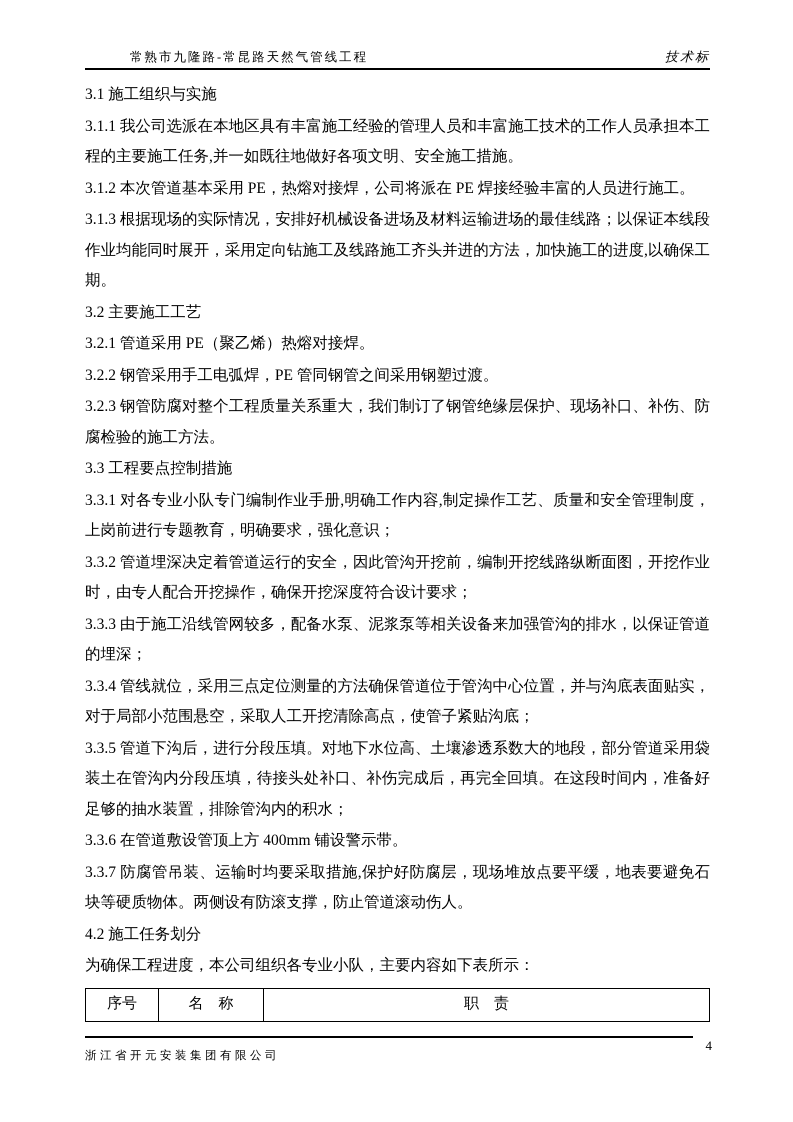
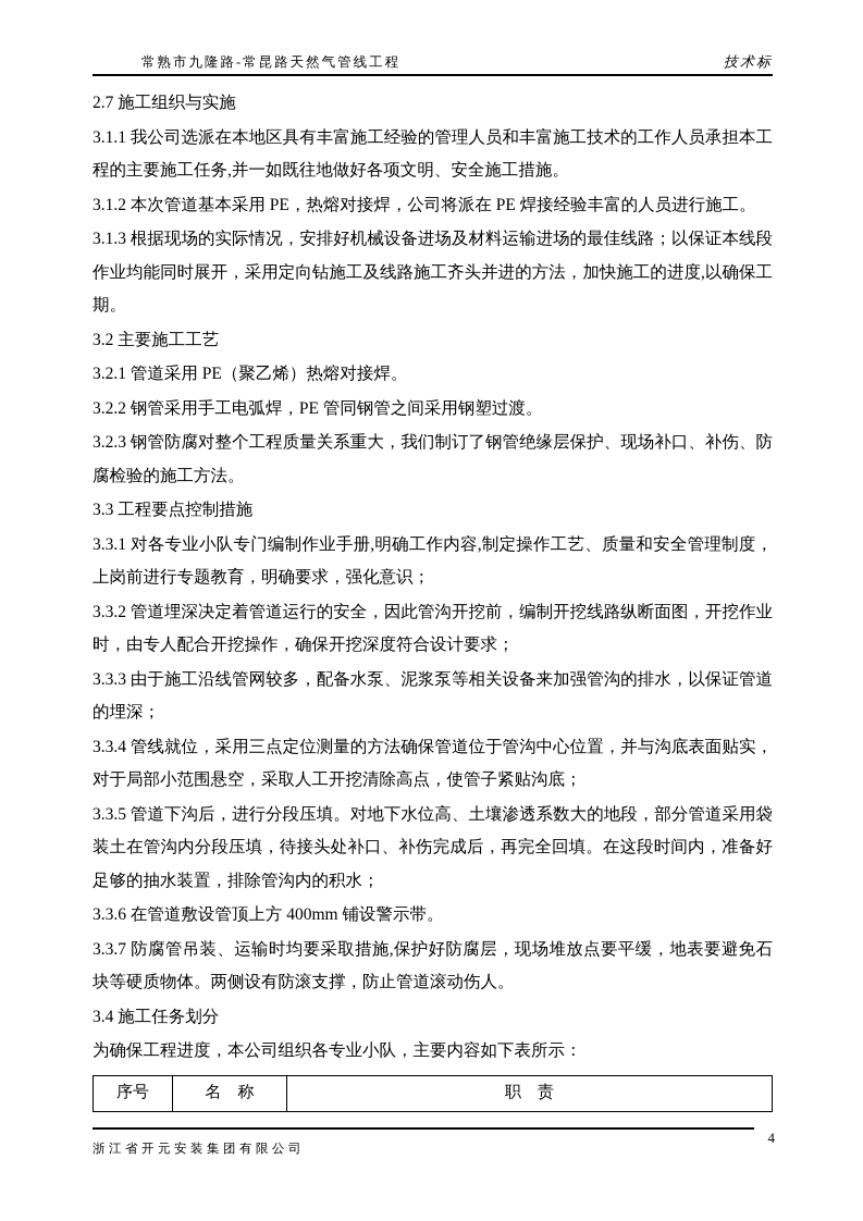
  常熟市九隆路-常昆路天然气管线工程
  技术标
- 3.1 施工组织与实施
+ 2.7 施工组织与实施
  3.1.1 我公司选派在本地区具有丰富施工经验的管理人员和丰富施工技术的工作人员承担本工程的主要施工任务,并一如既往地做好各项文明、安全施工措施。
  3.1.2 本次管道基本采用 PE，热熔对接焊，公司将派在 PE 焊接经验丰富的人员进行施工。
  3.1.3 根据现场的实际情况，安排好机械设备进场及材料运输进场的最佳线路；以保证本线段作业均能同时展开，采用定向钻施工及线路施工齐头并进的方法，加快施工的进度,以确保工期。
  3.2 主要施工工艺
  3.2.1 管道采用 PE（聚乙烯）热熔对接焊。
  3.2.2 钢管采用手工电弧焊，PE 管同钢管之间采用钢塑过渡。
  3.2.3 钢管防腐对整个工程质量关系重大，我们制订了钢管绝缘层保护、现场补口、补伤、防腐检验的施工方法。
  3.3 工程要点控制措施
  3.3.1 对各专业小队专门编制作业手册,明确工作内容,制定操作工艺、质量和安全管理制度，上岗前进行专题教育，明确要求，强化意识；
  3.3.2 管道埋深决定着管道运行的安全，因此管沟开挖前，编制开挖线路纵断面图，开挖作业时，由专人配合开挖操作，确保开挖深度符合设计要求；
  3.3.3 由于施工沿线管网较多，配备水泵、泥浆泵等相关设备来加强管沟的排水，以保证管道的埋深；
  3.3.4 管线就位，采用三点定位测量的方法确保管道位于管沟中心位置，并与沟底表面贴实，对于局部小范围悬空，采取人工开挖清除高点，使管子紧贴沟底；
  3.3.5 管道下沟后，进行分段压填。对地下水位高、土壤渗透系数大的地段，部分管道采用袋装土在管沟内分段压填，待接头处补口、补伤完成后，再完全回填。在这段时间内，准备好足够的抽水装置，排除管沟内的积水；
  3.3.6 在管道敷设管顶上方 400mm 铺设警示带。
  3.3.7 防腐管吊装、运输时均要采取措施,保护好防腐层，现场堆放点要平缓，地表要避免石块等硬质物体。两侧设有防滚支撑，防止管道滚动伤人。
- 4.2 施工任务划分
+ 3.4 施工任务划分
  为确保工程进度，本公司组织各专业小队，主要内容如下表所示：
  序号	名 称	职 责
  4
  浙江省开元安装集团有限公司
